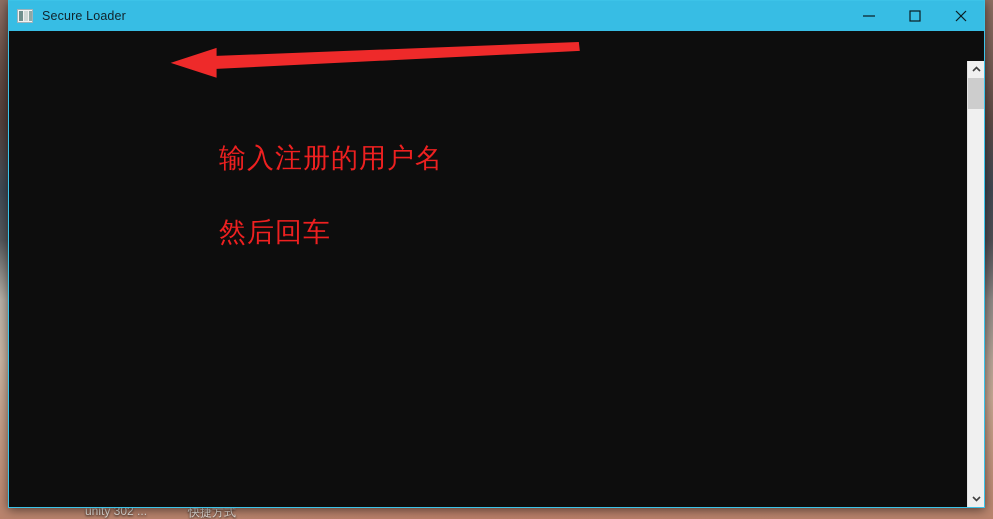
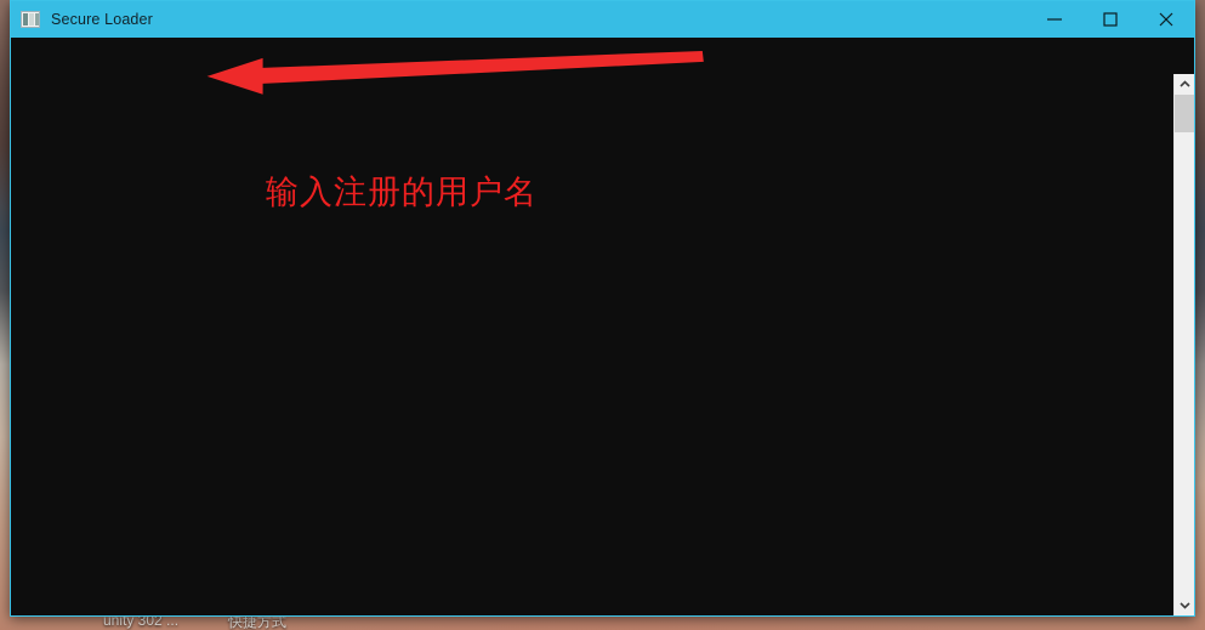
  unity 302 ...
  快捷方式
  Secure Loader
  输入注册的用户名
- 然后回车
